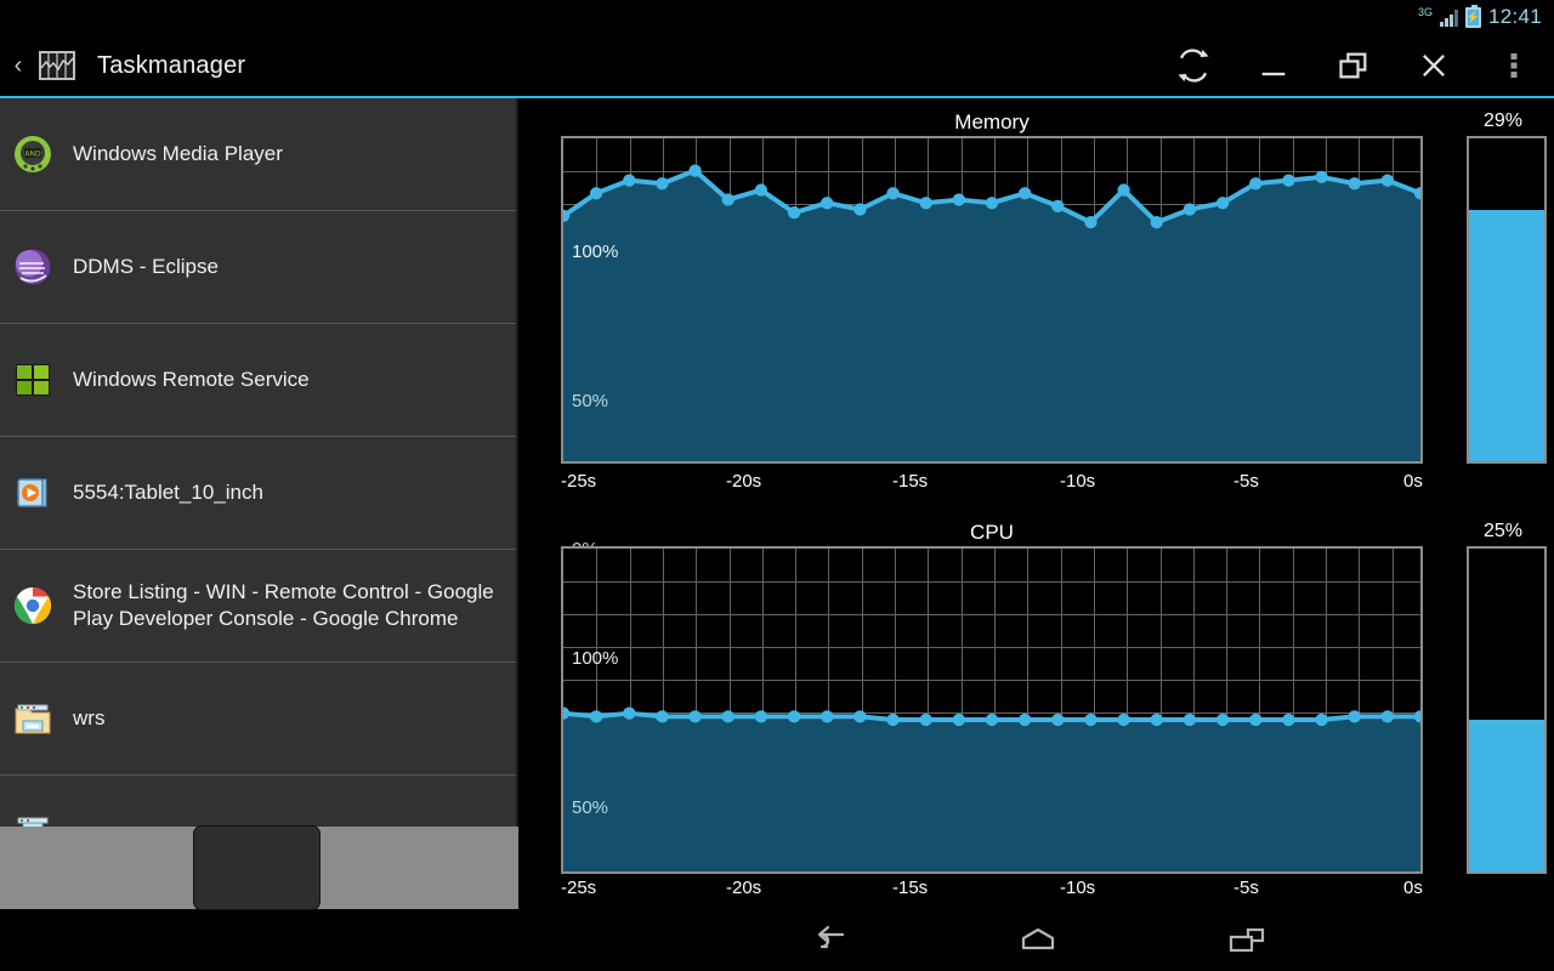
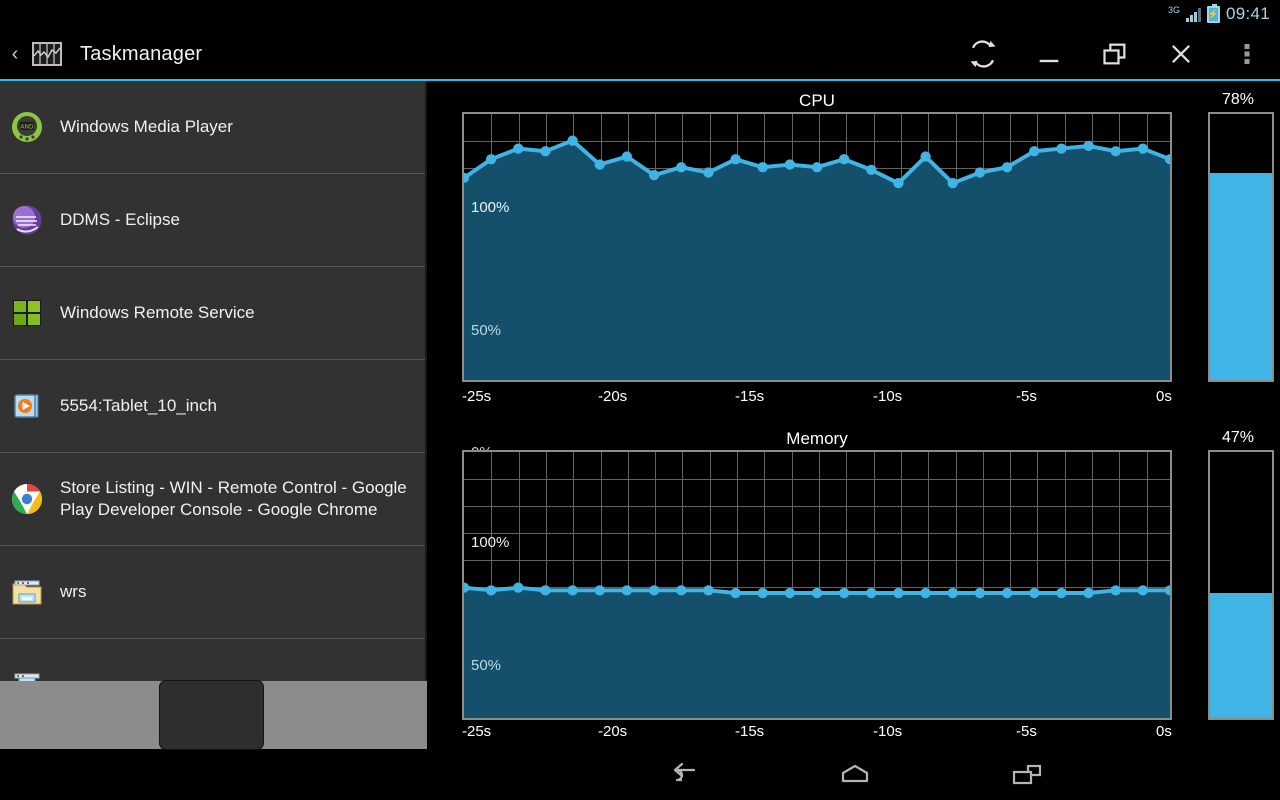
  3G
  ⚡
- 12:41
+ 09:41
  ‹
  Taskmanager
  Windows Media Player
  DDMS - Eclipse
  Windows Remote Service
  5554:Tablet_10_inch
  Store Listing - WIN - Remote Control - Google Play Developer Console - Google Chrome
  wrs
- Memory
+ CPU
  100%
  50%
  -25s
  -20s
  -15s
  -10s
  -5s
  0s
- 29%
+ 78%
- CPU
+ Memory
  100%
  50%
  -25s
  -20s
  -15s
  -10s
  -5s
  0s
- 25%
+ 47%
